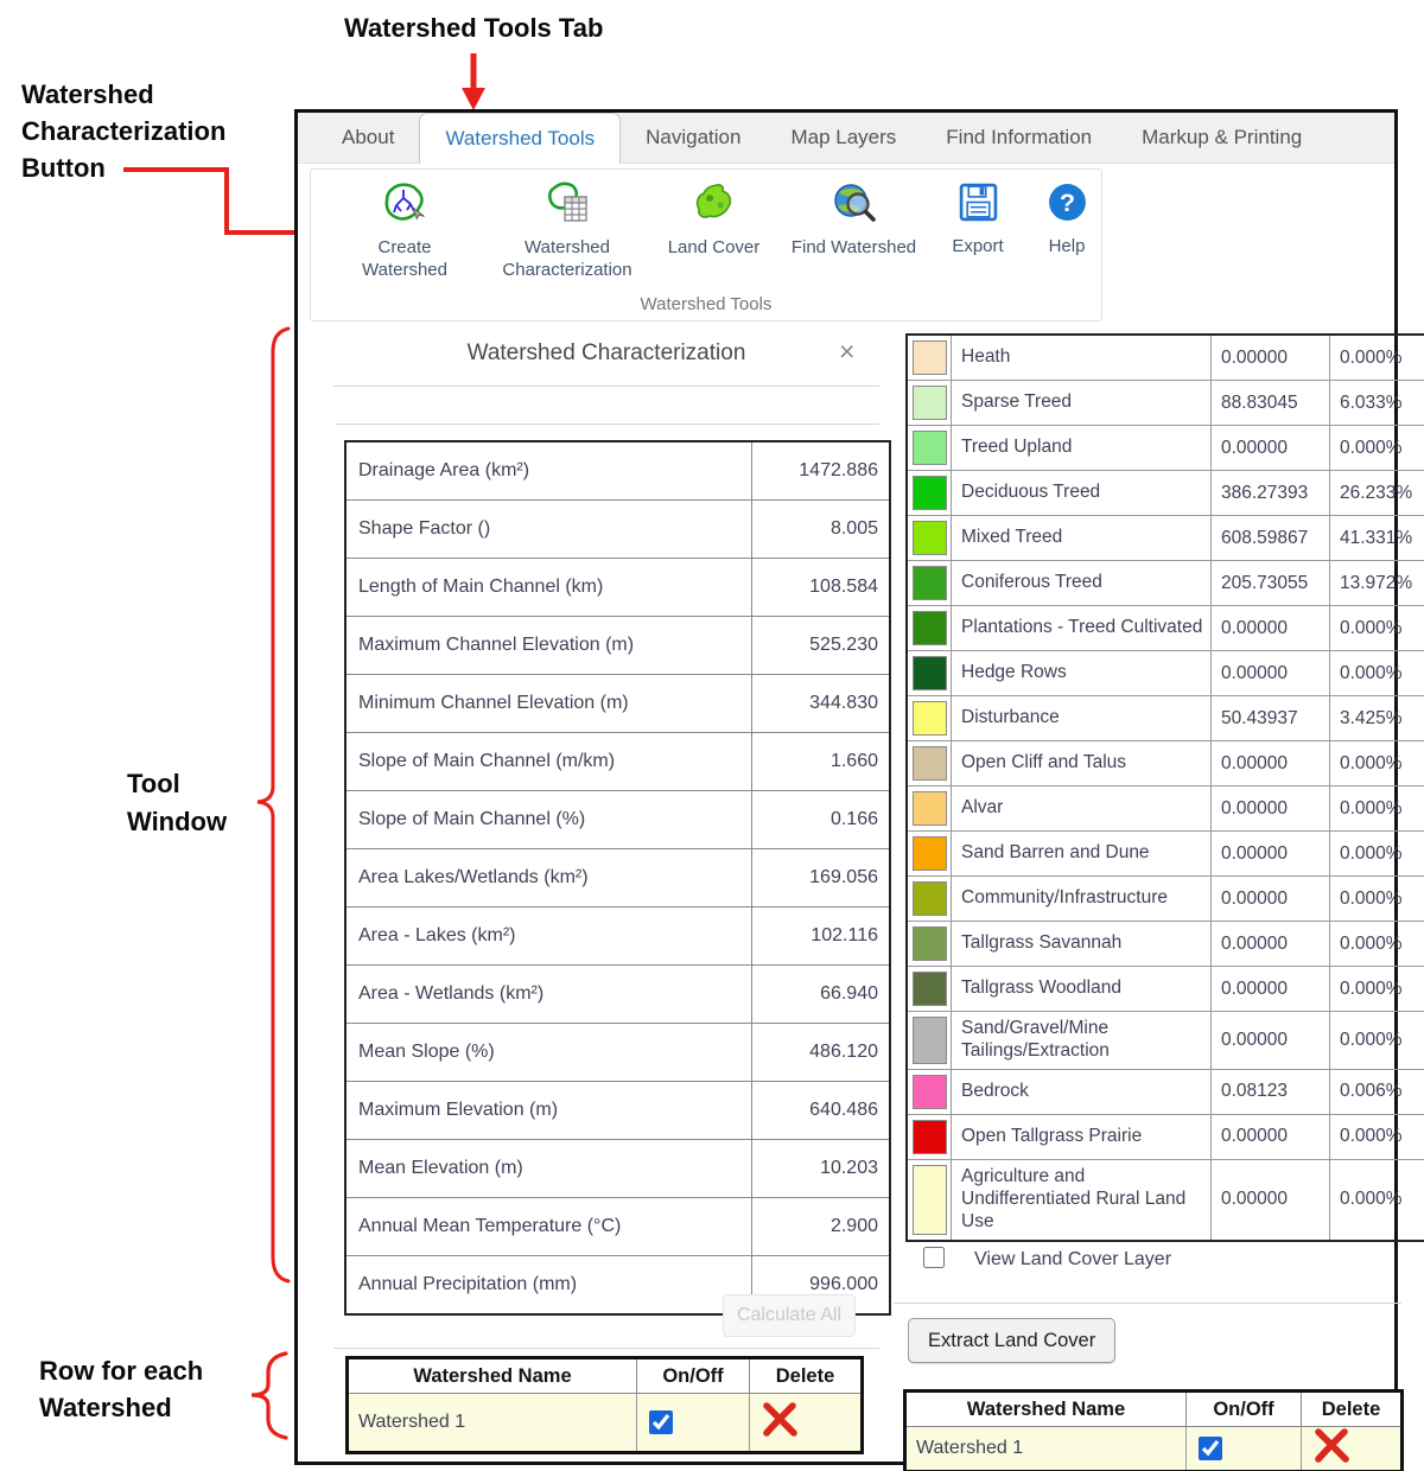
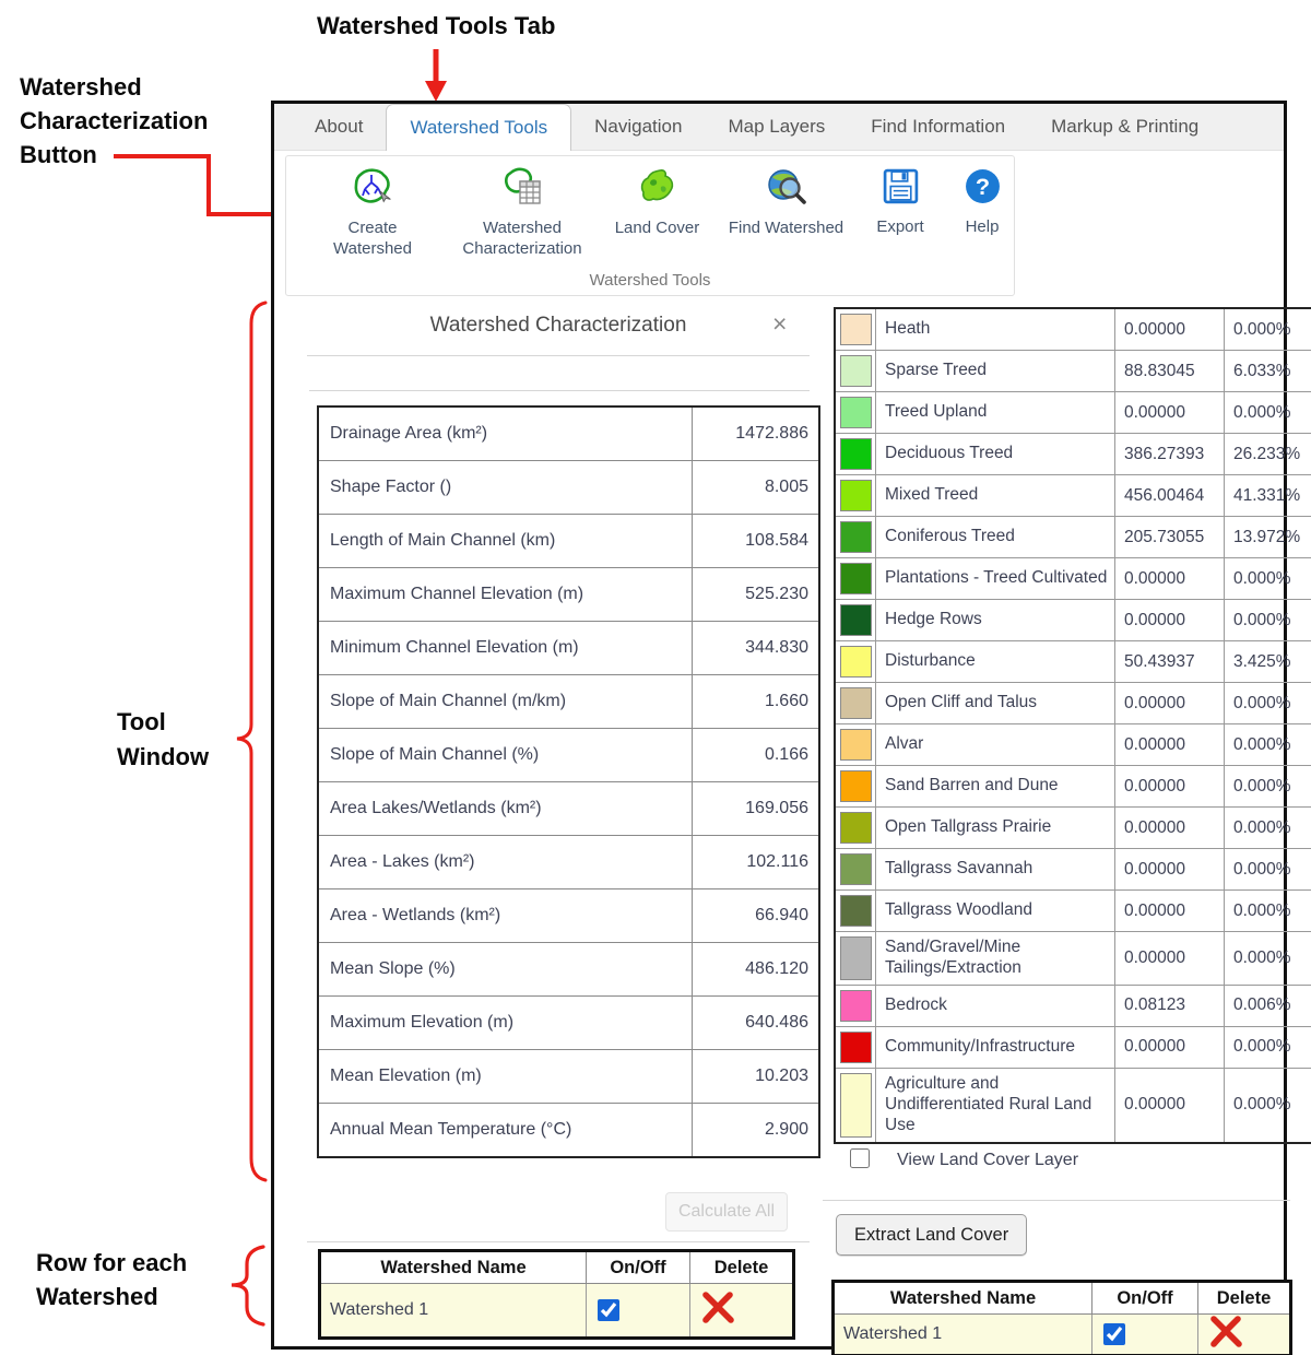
  Watershed Tools Tab
  Watershed
  Characterization
  Button
  Tool
  Window
  Row for each
  Watershed
  About
  Watershed Tools
  Navigation
  Map Layers
  Find Information
  Markup & Printing
  Create Watershed
  Watershed Characterization
  Land Cover
  Find Watershed
  Export
  ?
  Help
  Watershed Tools
  Watershed Characterization
  ×
  Drainage Area (km²)	1472.886
  Shape Factor ()	8.005
  Length of Main Channel (km)	108.584
  Maximum Channel Elevation (m)	525.230
  Minimum Channel Elevation (m)	344.830
  Slope of Main Channel (m/km)	1.660
  Slope of Main Channel (%)	0.166
  Area Lakes/Wetlands (km²)	169.056
  Area - Lakes (km²)	102.116
  Area - Wetlands (km²)	66.940
  Mean Slope (%)	486.120
  Maximum Elevation (m)	640.486
  Mean Elevation (m)	10.203
  Annual Mean Temperature (°C)	2.900
- Annual Precipitation (mm)	996.000
  Calculate All
  Watershed Name	On/Off	Delete
  Watershed 1
  	Heath	0.00000	0.000%
  	Sparse Treed	88.83045	6.033%
  	Treed Upland	0.00000	0.000%
  	Deciduous Treed	386.27393	26.233%
- 	Mixed Treed	608.59867	41.331%
+ 	Mixed Treed	456.00464	41.331%
  	Coniferous Treed	205.73055	13.972%
  	Plantations - Treed Cultivated	0.00000	0.000%
  	Hedge Rows	0.00000	0.000%
  	Disturbance	50.43937	3.425%
  	Open Cliff and Talus	0.00000	0.000%
  	Alvar	0.00000	0.000%
  	Sand Barren and Dune	0.00000	0.000%
- 	Community/Infrastructure	0.00000	0.000%
+ 	Open Tallgrass Prairie	0.00000	0.000%
  	Tallgrass Savannah	0.00000	0.000%
  	Tallgrass Woodland	0.00000	0.000%
  	Sand/Gravel/Mine Tailings/Extraction	0.00000	0.000%
  	Bedrock	0.08123	0.006%
- 	Open Tallgrass Prairie	0.00000	0.000%
+ 	Community/Infrastructure	0.00000	0.000%
  	Agriculture and Undifferentiated Rural Land Use	0.00000	0.000%
  View Land Cover Layer
  Extract Land Cover
  Watershed Name	On/Off	Delete
  Watershed 1
